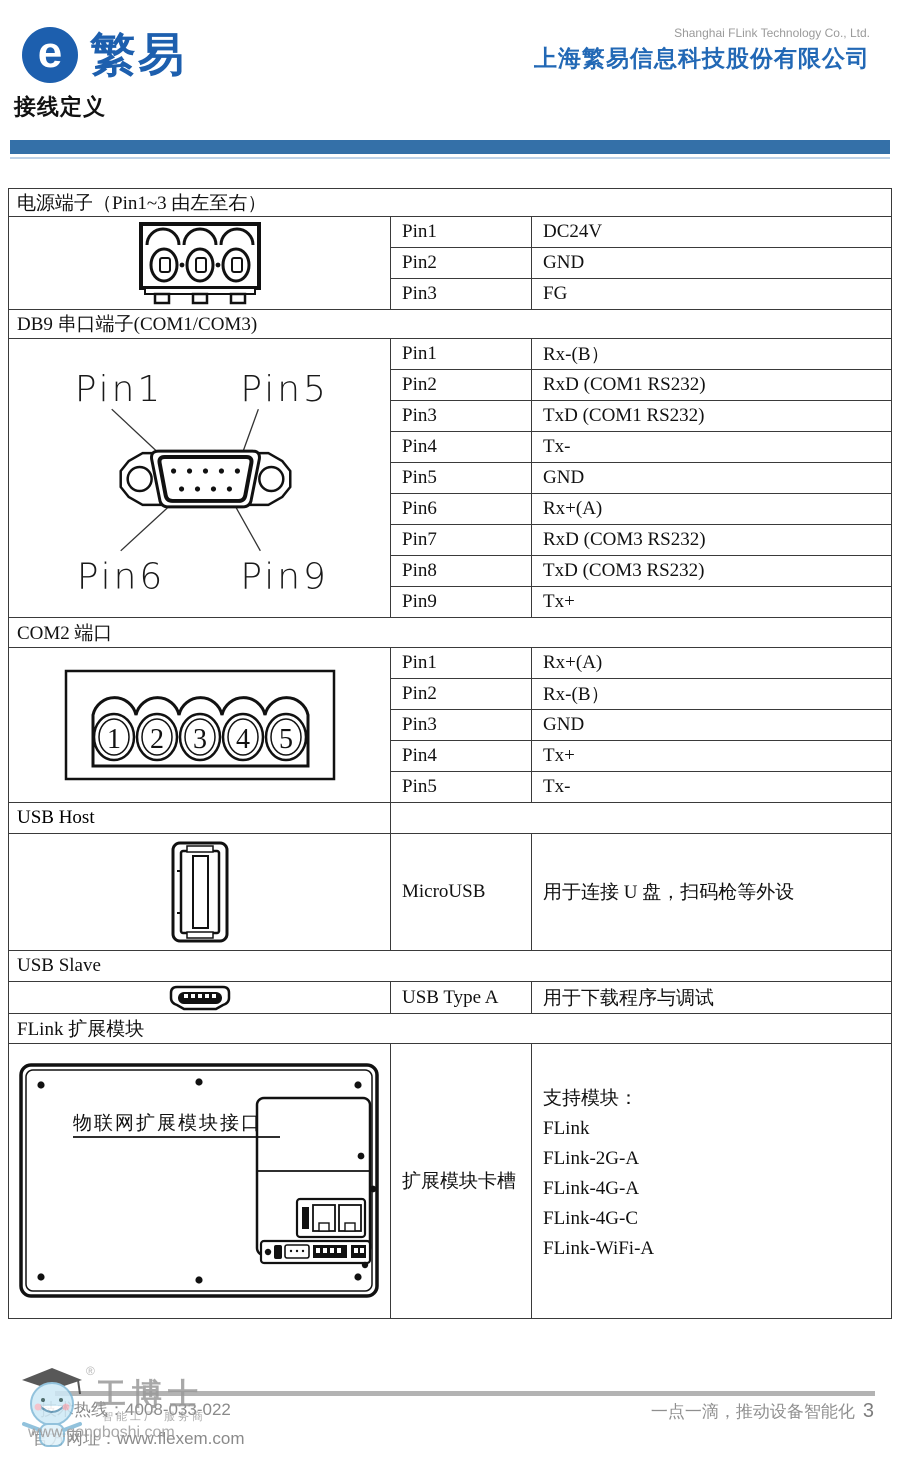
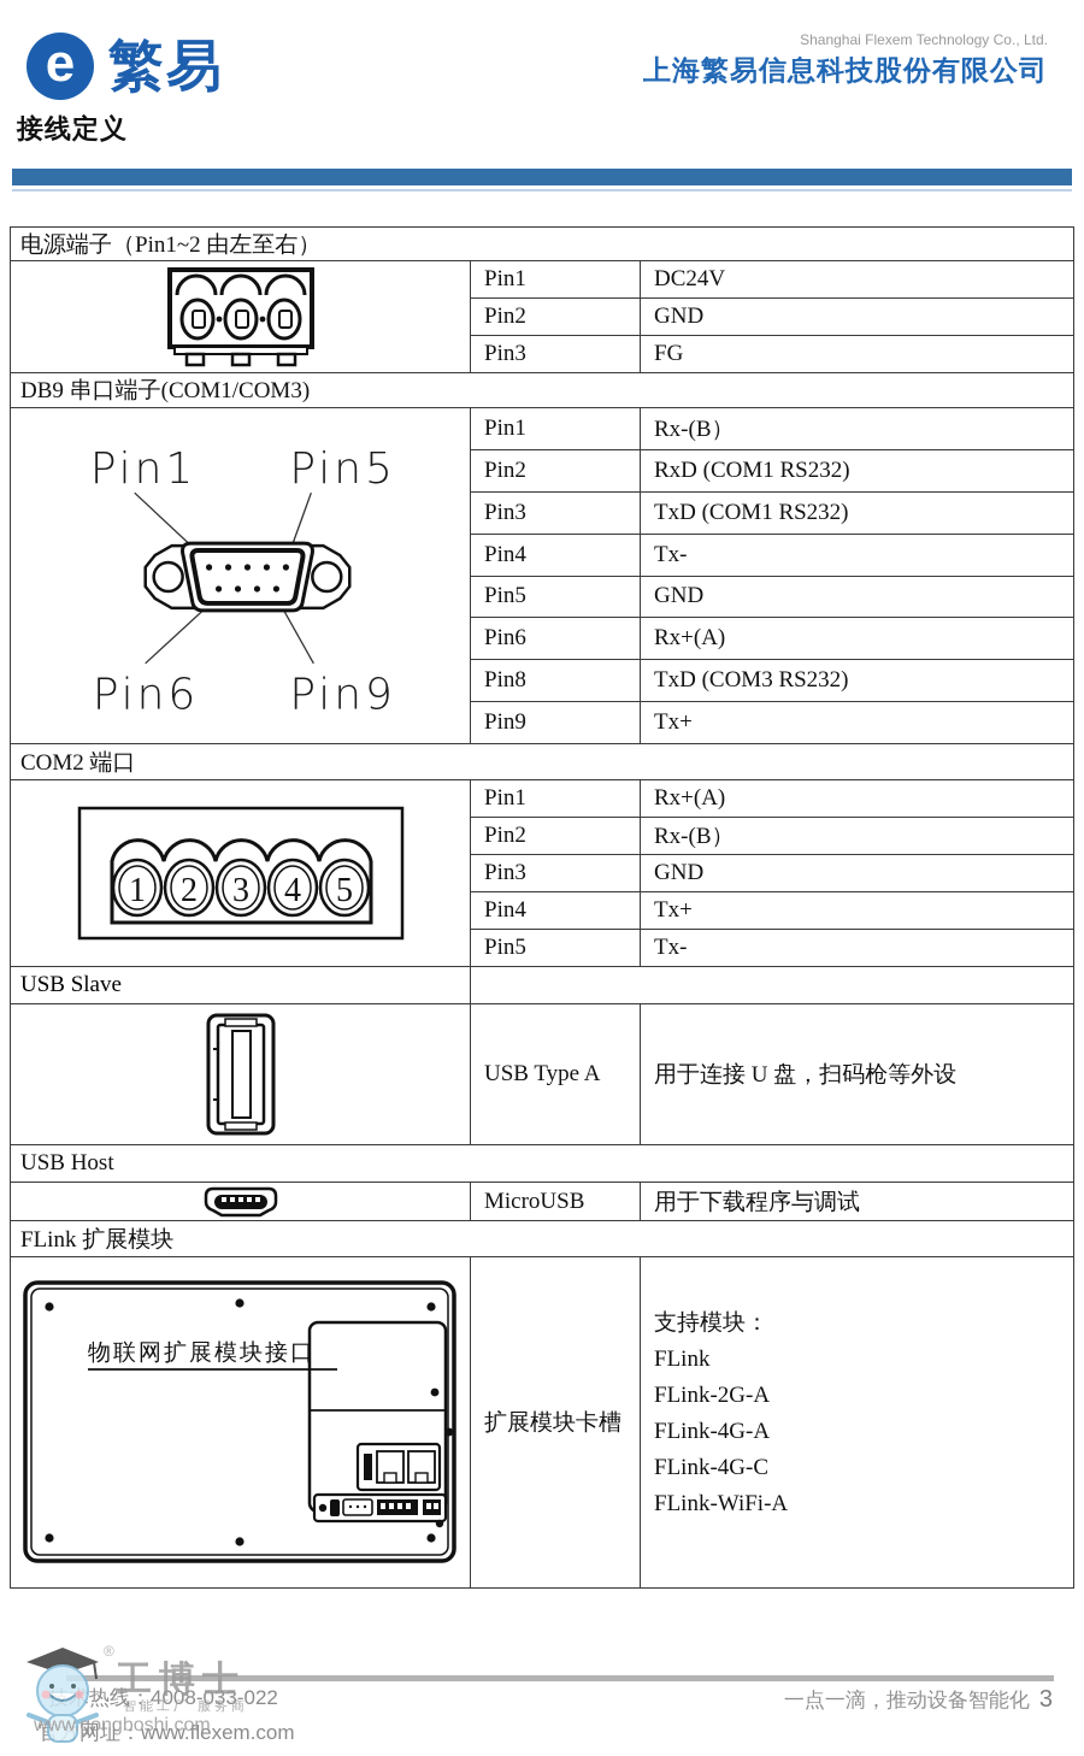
  e
  繁易
- Shanghai FLink Technology Co., Ltd.
+ Shanghai Flexem Technology Co., Ltd.
  上海繁易信息科技股份有限公司
  接线定义
- 电源端子（Pin1~3 由左至右）
+ 电源端子（Pin1~2 由左至右）
  Pin1
  DC24V
  Pin2
  GND
  Pin3
  FG
  DB9 串口端子(COM1/COM3)
  Pin1
  Pin5
  Pin6
  Pin9
  Pin1
  Rx-(B）
  Pin2
  RxD (COM1 RS232)
  Pin3
  TxD (COM1 RS232)
  Pin4
  Tx-
  Pin5
  GND
  Pin6
  Rx+(A)
- Pin7
- RxD (COM3 RS232)
  Pin8
  TxD (COM3 RS232)
  Pin9
  Tx+
  COM2 端口
  1
  2
  3
  4
  5
  Pin1
  Rx+(A)
  Pin2
  Rx-(B）
  Pin3
  GND
  Pin4
  Tx+
  Pin5
  Tx-
- USB Host
+ USB Slave
- MicroUSB
+ USB Type A
  用于连接 U 盘，扫码枪等外设
- USB Slave
+ USB Host
- USB Type A
+ MicroUSB
  用于下载程序与调试
  FLink 扩展模块
  物联网扩展模块接口
  扩展模块卡槽
  支持模块：
  FLink
  FLink-2G-A
  FLink-4G-A
  FLink-4G-C
  FLink-WiFi-A
  技术热线：4008-033-022
  官方网址：www.flexem.com
  一点一滴，推动设备智能化
  3
  ®
  工博士
  智能工厂 服务商
  www.gongboshi.com
